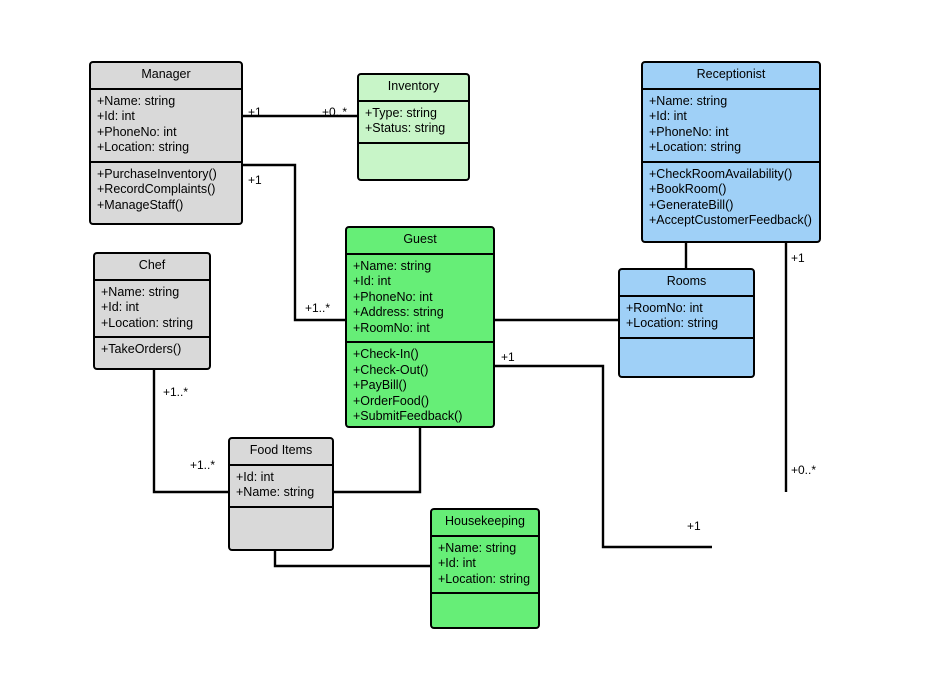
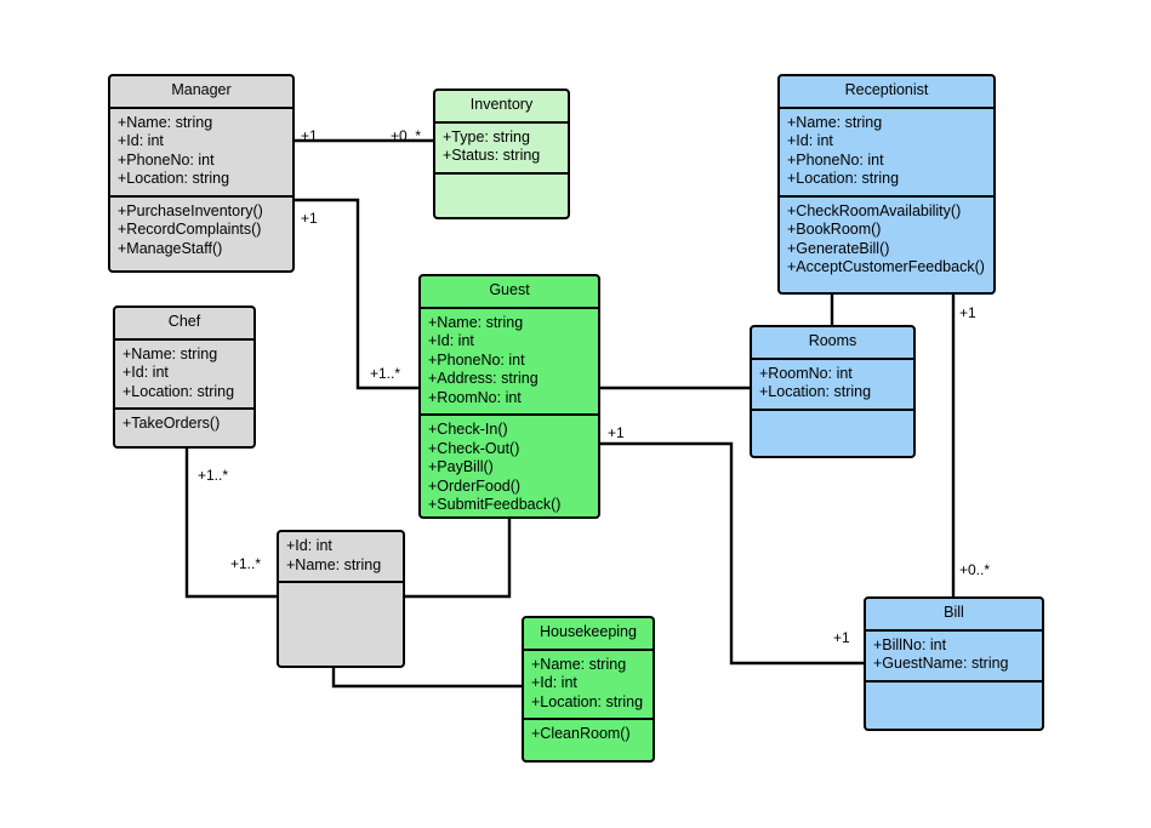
  Manager
  +Name: string
  +Id: int
  +PhoneNo: int
  +Location: string
  +PurchaseInventory()
  +RecordComplaints()
  +ManageStaff()
  Inventory
  +Type: string
  +Status: string
  Receptionist
  +Name: string
  +Id: int
  +PhoneNo: int
  +Location: string
  +CheckRoomAvailability()
  +BookRoom()
  +GenerateBill()
  +AcceptCustomerFeedback()
  Chef
  +Name: string
  +Id: int
  +Location: string
  +TakeOrders()
  Guest
  +Name: string
  +Id: int
  +PhoneNo: int
  +Address: string
  +RoomNo: int
  +Check-In()
  +Check-Out()
  +PayBill()
  +OrderFood()
  +SubmitFeedback()
  Rooms
  +RoomNo: int
  +Location: string
- Food Items
  +Id: int
  +Name: string
  Housekeeping
  +Name: string
  +Id: int
  +Location: string
+ +CleanRoom()
+ Bill
+ +BillNo: int
+ +GuestName: string
  +1
  +0..*
  +1
  +1..*
  +1..*
  +1..*
  +1
  +1
  +1
  +0..*
